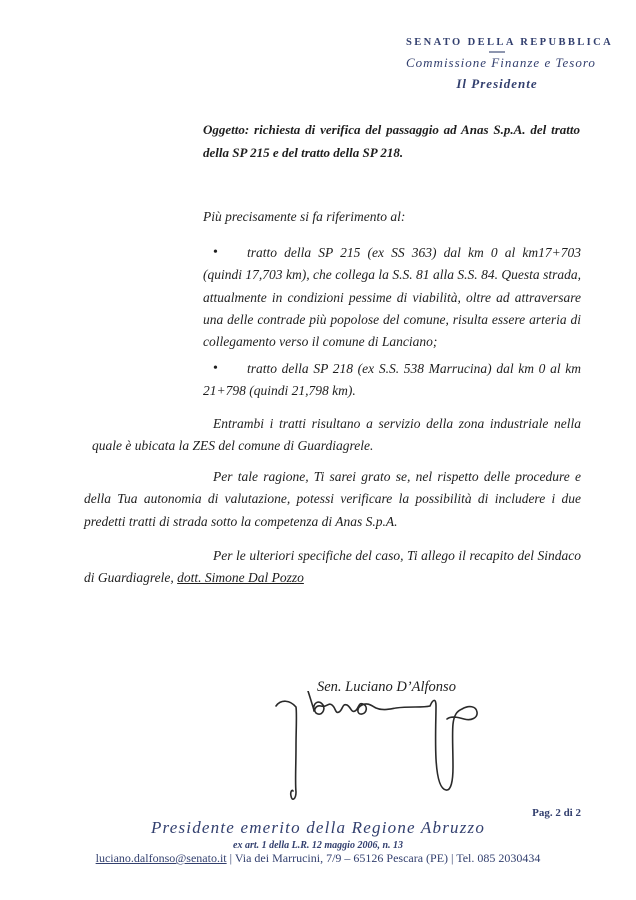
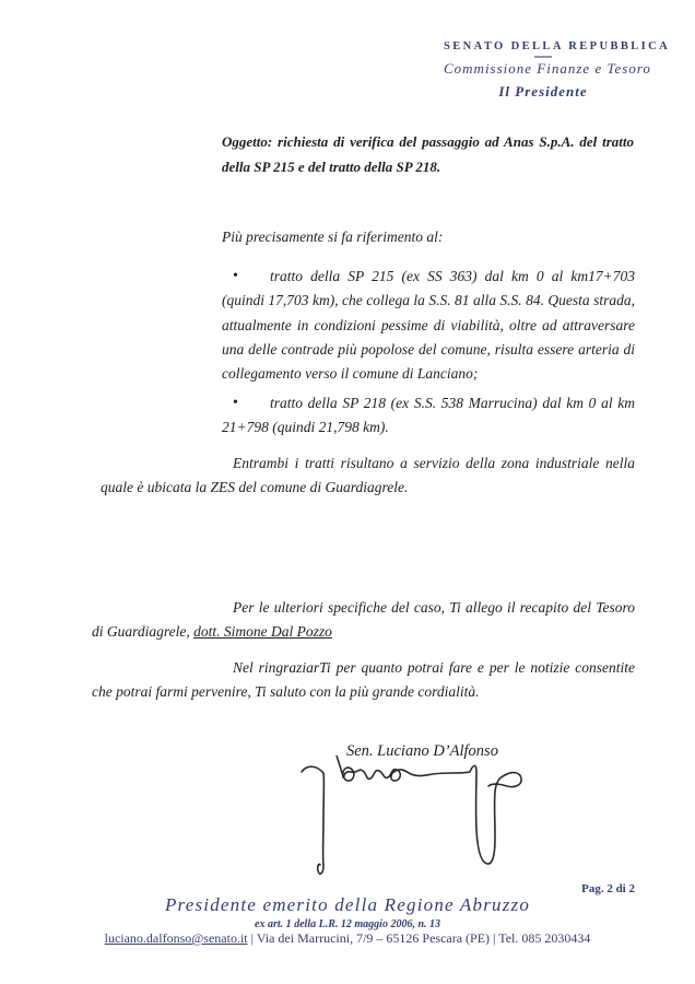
  SENATO DELLA REPUBBLICA
  Commissione Finanze e Tesoro
  Il Presidente
  Oggetto: richiesta di verifica del passaggio ad Anas S.p.A. del tratto della SP 215 e del tratto della SP 218.
  Più precisamente si fa riferimento al:
  •
  tratto della SP 215 (ex SS 363) dal km 0 al km17+703 (quindi 17,703 km), che collega la S.S. 81 alla S.S. 84. Questa strada, attualmente in condizioni pessime di viabilità, oltre ad attraversare una delle contrade più popolose del comune, risulta essere arteria di collegamento verso il comune di Lanciano;
  •
  tratto della SP 218 (ex S.S. 538 Marrucina) dal km 0 al km 21+798 (quindi 21,798 km).
  Entrambi i tratti risultano a servizio della zona industriale nella quale è ubicata la ZES del comune di Guardiagrele.
- Per tale ragione, Ti sarei grato se, nel rispetto delle procedure e della Tua autonomia di valutazione, potessi verificare la possibilità di includere i due predetti tratti di strada sotto la competenza di Anas S.p.A.
- Per le ulteriori specifiche del caso, Ti allego il recapito del Sindaco di Guardiagrele, dott. Simone Dal Pozzo
+ Per le ulteriori specifiche del caso, Ti allego il recapito del Tesoro di Guardiagrele, dott. Simone Dal Pozzo
+ Nel ringraziarTi per quanto potrai fare e per le notizie consentite che potrai farmi pervenire, Ti saluto con la più grande cordialità.
  Sen. Luciano D’Alfonso
  Pag. 2 di 2
  Presidente emerito della Regione Abruzzo
  ex art. 1 della L.R. 12 maggio 2006, n. 13
  luciano.dalfonso@senato.it | Via dei Marrucini, 7/9 – 65126 Pescara (PE) | Tel. 085 2030434
